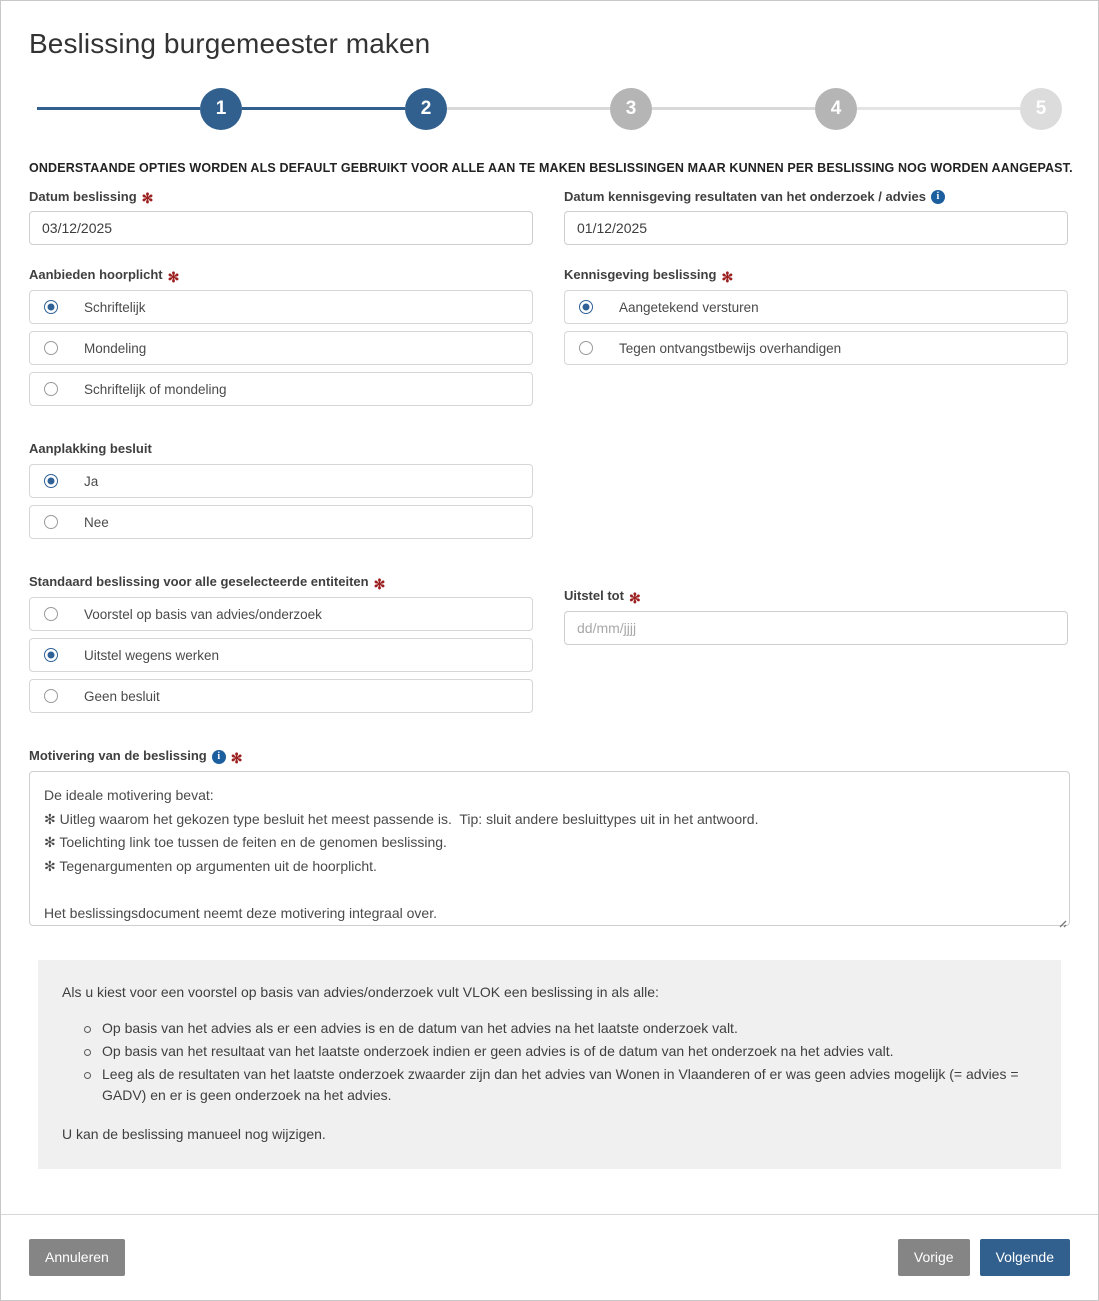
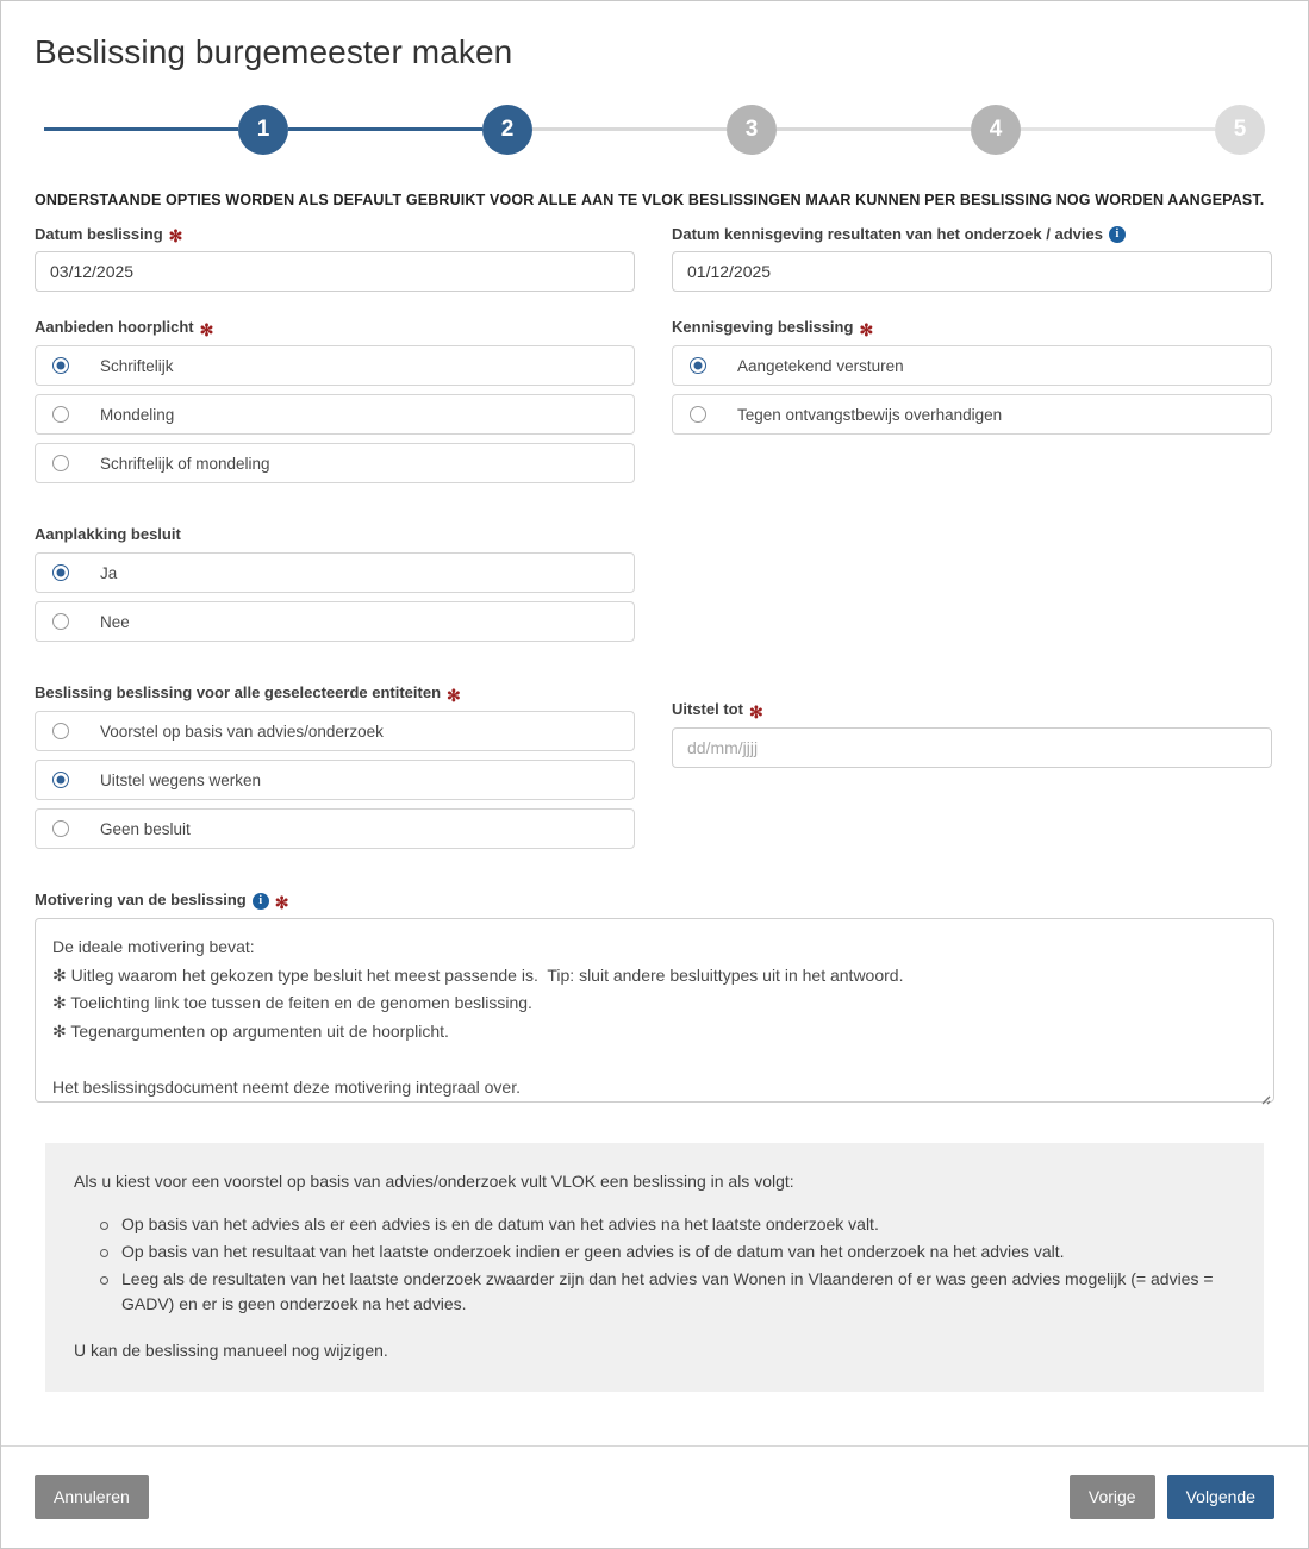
  Beslissing burgemeester maken
  1
  2
  3
  4
  5
- ONDERSTAANDE OPTIES WORDEN ALS DEFAULT GEBRUIKT VOOR ALLE AAN TE MAKEN BESLISSINGEN MAAR KUNNEN PER BESLISSING NOG WORDEN AANGEPAST.
+ ONDERSTAANDE OPTIES WORDEN ALS DEFAULT GEBRUIKT VOOR ALLE AAN TE VLOK BESLISSINGEN MAAR KUNNEN PER BESLISSING NOG WORDEN AANGEPAST.
  Datum beslissing
  ✻
  03/12/2025
  Aanbieden hoorplicht
  ✻
  Schriftelijk
  Mondeling
  Schriftelijk of mondeling
  Aanplakking besluit
  Ja
  Nee
- Standaard beslissing voor alle geselecteerde entiteiten
+ Beslissing beslissing voor alle geselecteerde entiteiten
  ✻
  Voorstel op basis van advies/onderzoek
  Uitstel wegens werken
  Geen besluit
  Datum kennisgeving resultaten van het onderzoek / advies
  i
  01/12/2025
  Kennisgeving beslissing
  ✻
  Aangetekend versturen
  Tegen ontvangstbewijs overhandigen
  Uitstel tot
  ✻
  dd/mm/jjjj
  Motivering van de beslissing
  i
  ✻
  De ideale motivering bevat:
  ✻ Uitleg waarom het gekozen type besluit het meest passende is. Tip: sluit andere besluittypes uit in het antwoord.
  ✻ Toelichting link toe tussen de feiten en de genomen beslissing.
  ✻ Tegenargumenten op argumenten uit de hoorplicht.
- Als u kiest voor een voorstel op basis van advies/onderzoek vult VLOK een beslissing in als alle:
+ Als u kiest voor een voorstel op basis van advies/onderzoek vult VLOK een beslissing in als volgt:
  Op basis van het advies als er een advies is en de datum van het advies na het laatste onderzoek valt.
  Op basis van het resultaat van het laatste onderzoek indien er geen advies is of de datum van het onderzoek na het advies valt.
  Leeg als de resultaten van het laatste onderzoek zwaarder zijn dan het advies van Wonen in Vlaanderen of er was geen advies mogelijk (= advies = GADV) en er is geen onderzoek na het advies.
  U kan de beslissing manueel nog wijzigen.
  Annuleren
  Vorige
  Volgende
